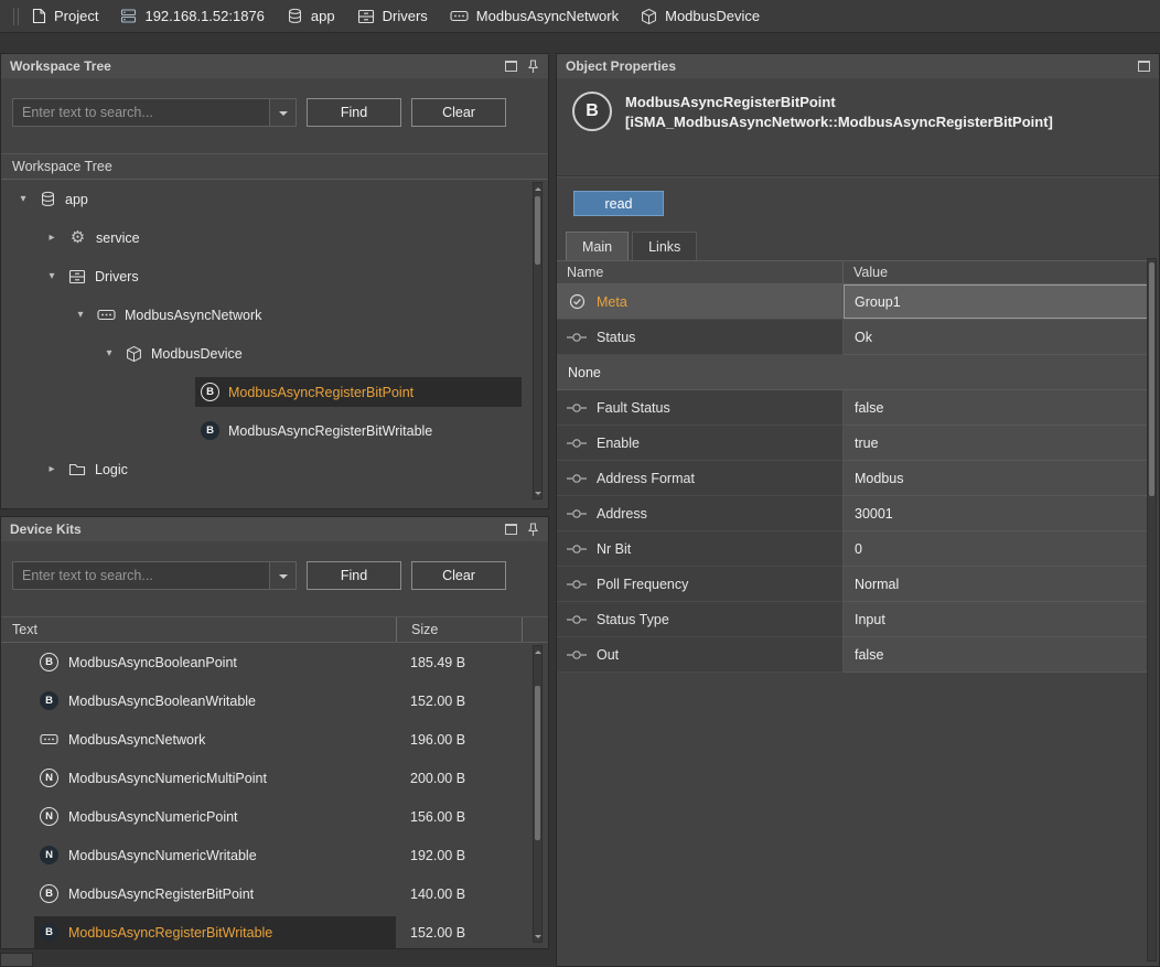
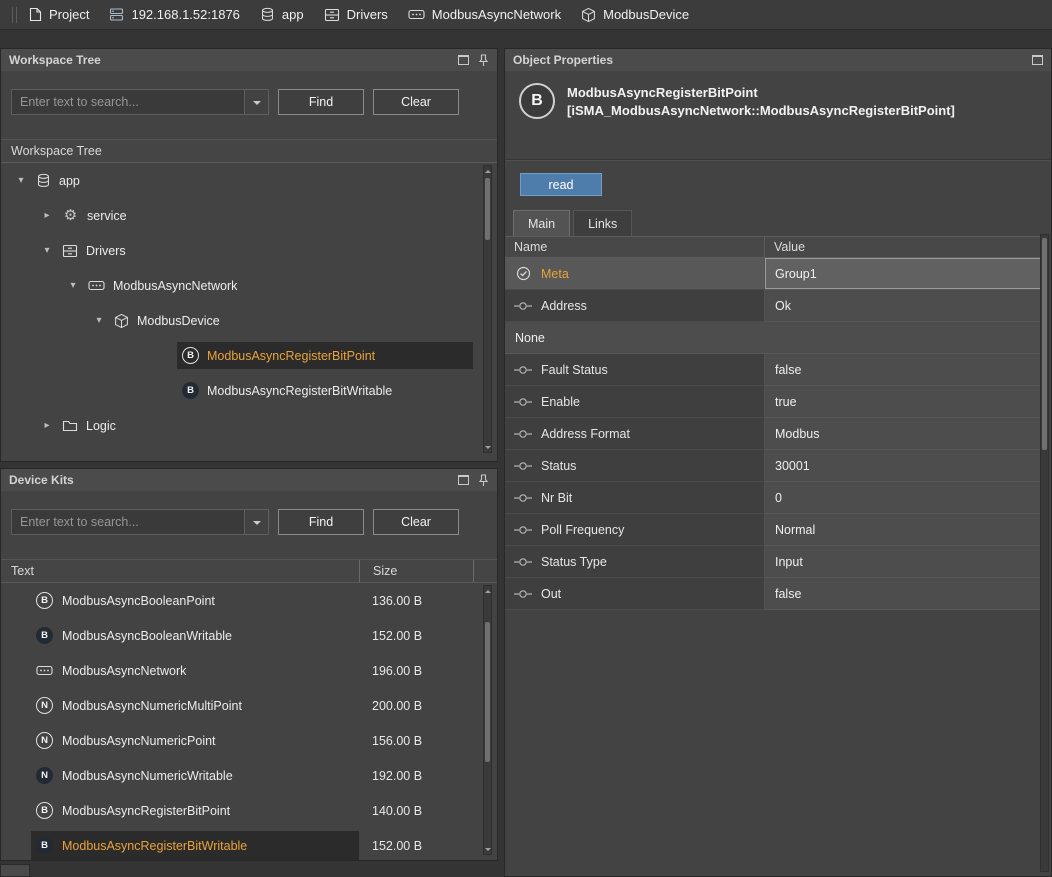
  Project
  192.168.1.52:1876
  app
  Drivers
  ModbusAsyncNetwork
  ModbusDevice
  Workspace Tree
  Enter text to search...
  Find
  Clear
  Workspace Tree
  app
  service
  Drivers
  ModbusAsyncNetwork
  ModbusDevice
  B
  ModbusAsyncRegisterBitPoint
  B
  ModbusAsyncRegisterBitWritable
  Logic
  Device Kits
  Enter text to search...
  Find
  Clear
  Text
  Size
  B
  ModbusAsyncBooleanPoint
- 185.49 B
+ 136.00 B
  B
  ModbusAsyncBooleanWritable
  152.00 B
  ModbusAsyncNetwork
  196.00 B
  N
  ModbusAsyncNumericMultiPoint
  200.00 B
  N
  ModbusAsyncNumericPoint
  156.00 B
  N
  ModbusAsyncNumericWritable
  192.00 B
  B
  ModbusAsyncRegisterBitPoint
  140.00 B
  B
  ModbusAsyncRegisterBitWritable
  152.00 B
  Object Properties
  B
  ModbusAsyncRegisterBitPoint
  [iSMA_ModbusAsyncNetwork::ModbusAsyncRegisterBitPoint]
  read
  Main
  Links
  Name
  Value
  Meta
  Group1
- Status
+ Address
  Ok
  None
  Fault Status
  false
  Enable
  true
  Address Format
  Modbus
- Address
+ Status
  30001
  Nr Bit
  0
  Poll Frequency
  Normal
  Status Type
  Input
  Out
  false
